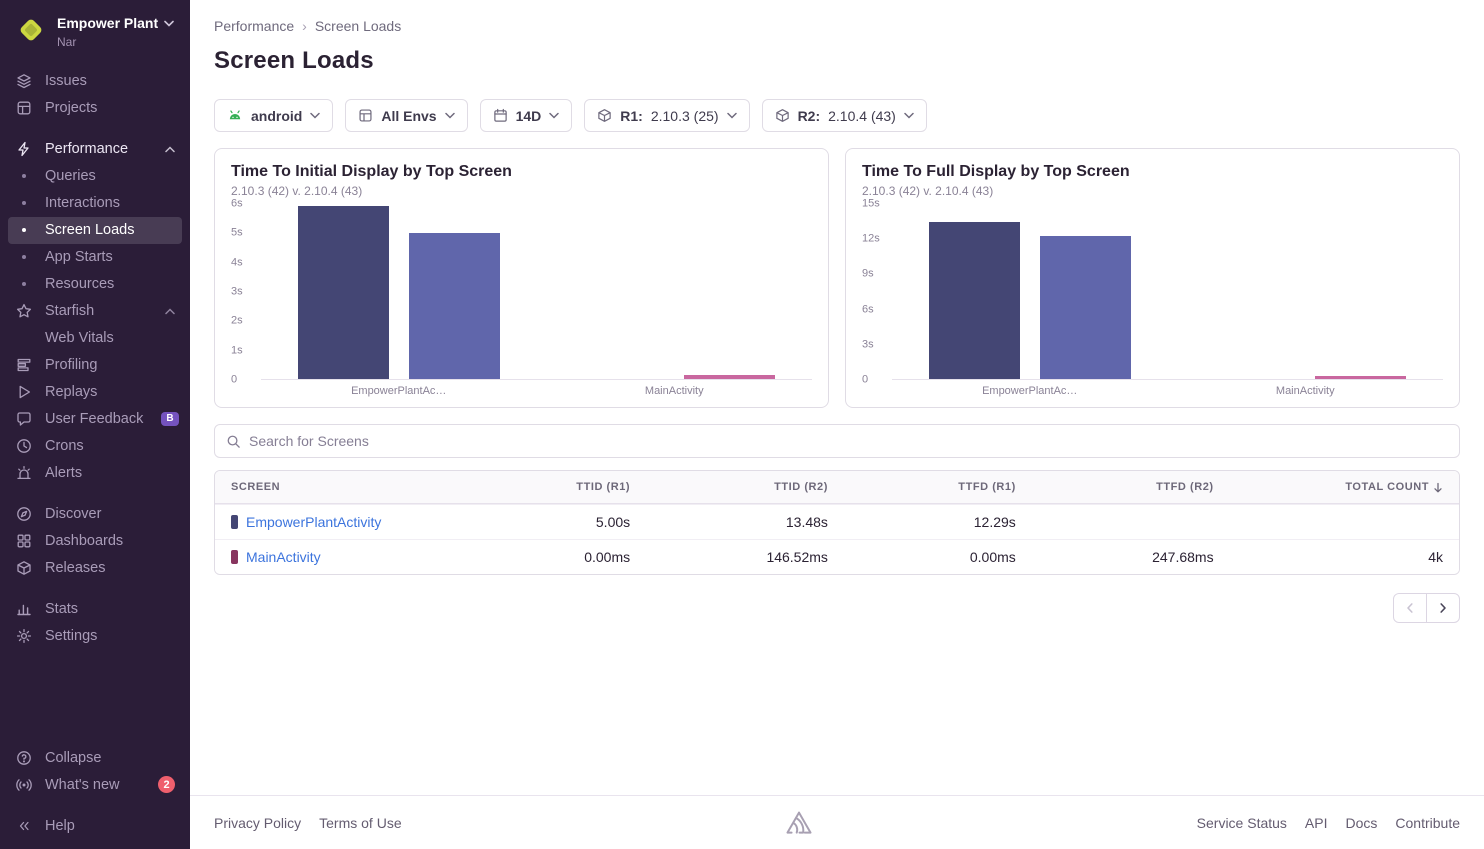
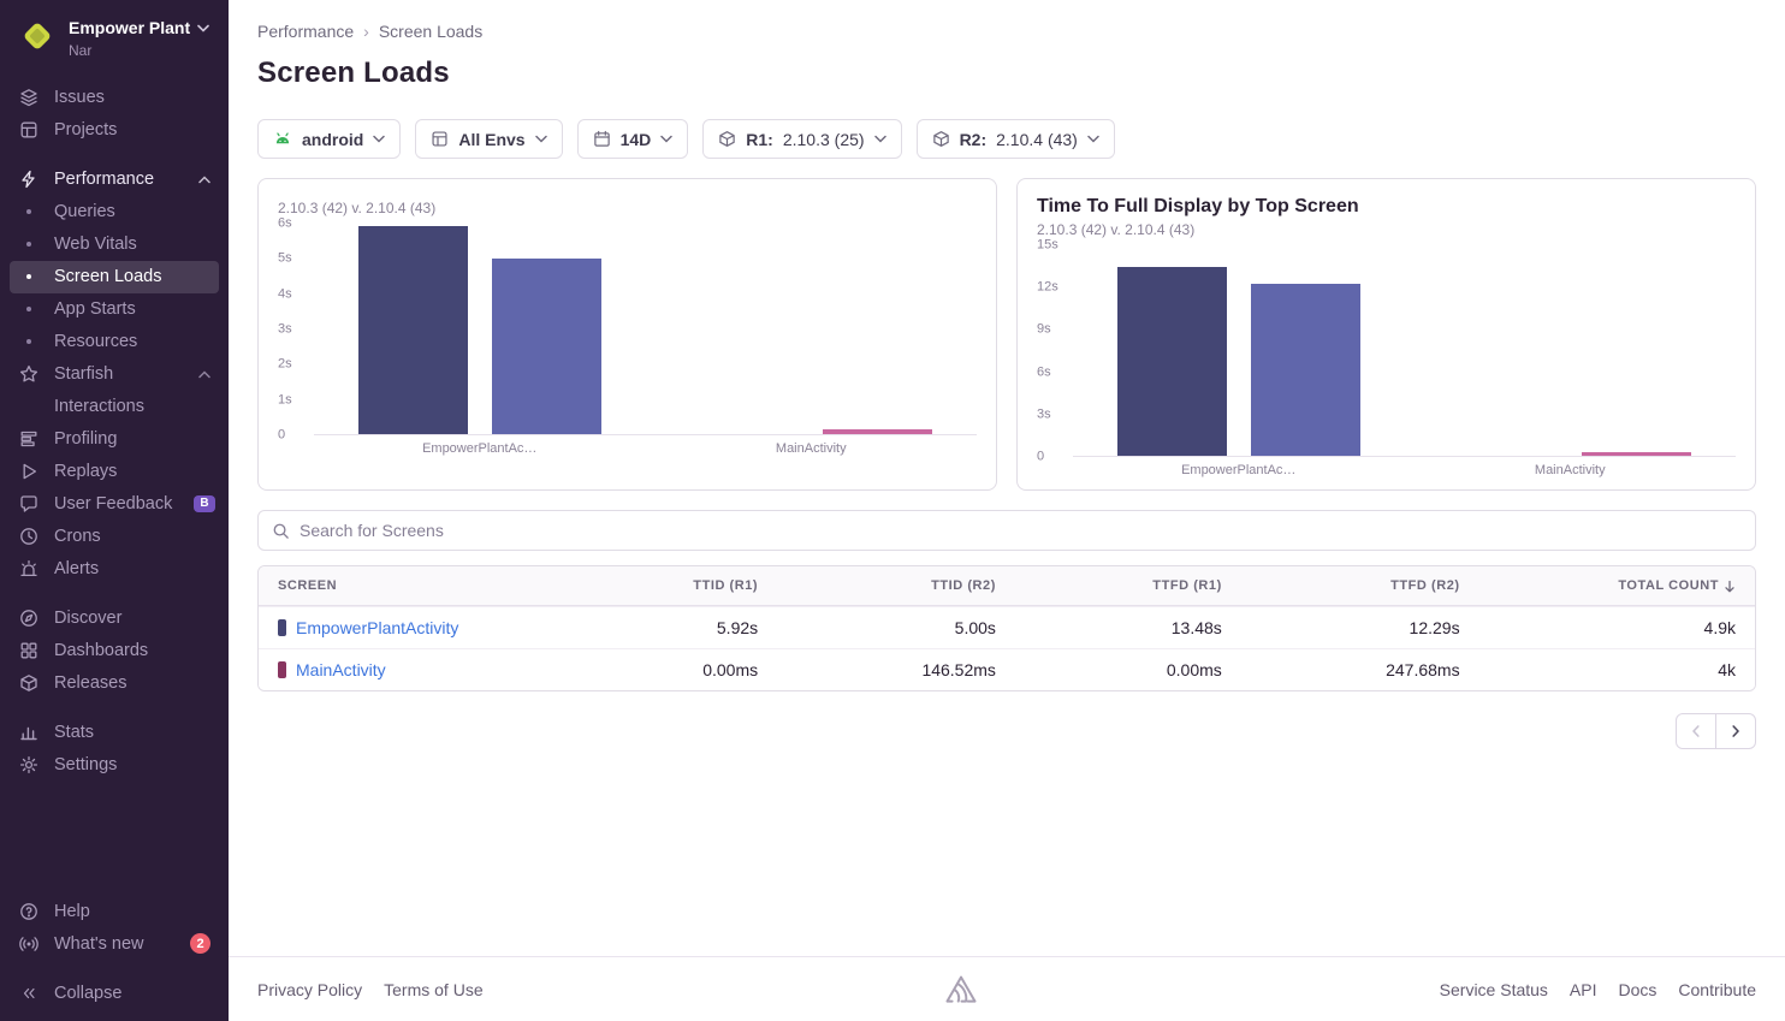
  Empower Plant
  Nar
  Issues
  Projects
  Performance
  Queries
- Interactions
+ Web Vitals
  Screen Loads
  App Starts
  Resources
  Starfish
- Web Vitals
+ Interactions
  Profiling
  Replays
  User Feedback
  B
  Crons
  Alerts
  Discover
  Dashboards
  Releases
  Stats
  Settings
- Collapse
+ Help
  What's new
  2
- Help
+ Collapse
  Performance
  ›
  Screen Loads
  Screen Loads
  android
  All Envs
  14D
  R1:
  2.10.3 (25)
  R2:
  2.10.4 (43)
- Time To Initial Display by Top Screen
  2.10.3 (42) v. 2.10.4 (43)
  0
  1s
  2s
  3s
  4s
  5s
  6s
  EmpowerPlantAc…
  MainActivity
  Time To Full Display by Top Screen
  2.10.3 (42) v. 2.10.4 (43)
  0
  3s
  6s
  9s
  12s
  15s
  EmpowerPlantAc…
  MainActivity
  Search for Screens
  SCREEN
  TTID (R1)
  TTID (R2)
  TTFD (R1)
  TTFD (R2)
  TOTAL COUNT
  EmpowerPlantActivity
+ 5.92s
  5.00s
  13.48s
  12.29s
+ 4.9k
  MainActivity
  0.00ms
  146.52ms
  0.00ms
  247.68ms
  4k
  Privacy Policy
  Terms of Use
  Service Status
  API
  Docs
  Contribute
